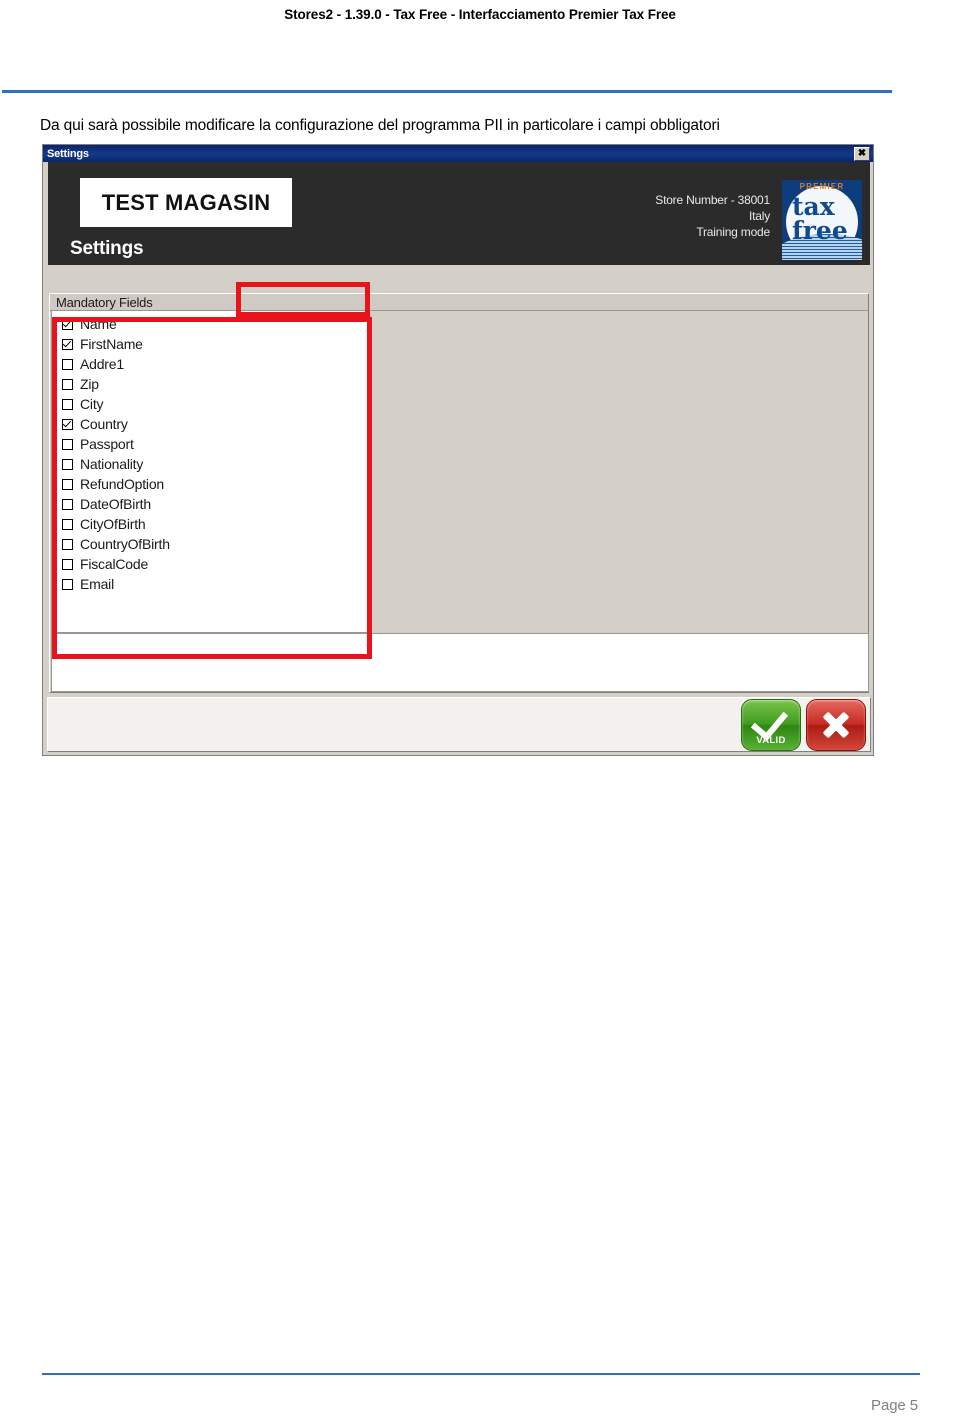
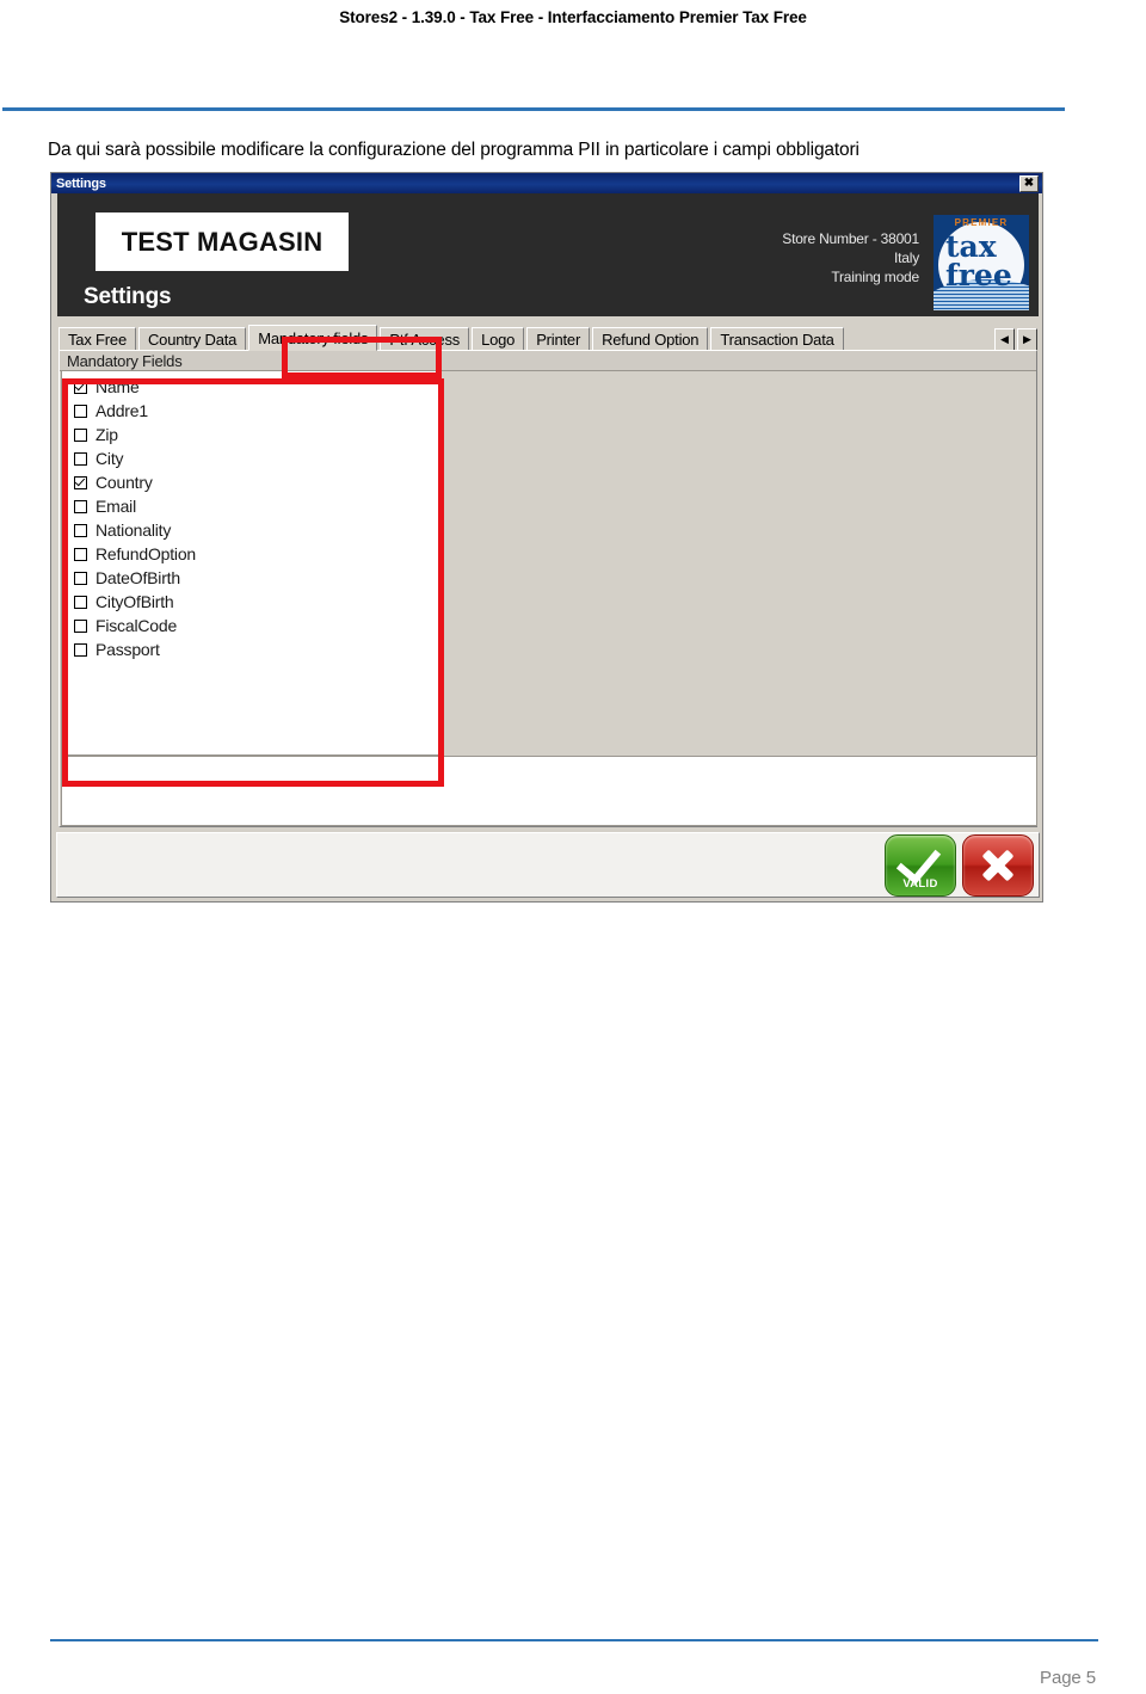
  Stores2 - 1.39.0 - Tax Free - Interfacciamento Premier Tax Free
  Da qui sarà possibile modificare la configurazione del programma PII in particolare i campi obbligatori
  Settings
  ✖
  TEST MAGASIN
  Settings
  Store Number - 38001
  Italy
  Training mode
  PREMIER
  tax
  free
+ Tax Free
+ Country Data
+ Mandatory fields
+ Ptf Access
+ Logo
+ Printer
+ Refund Option
+ Transaction Data
+ ◀
+ ▶
  Mandatory Fields
  Name
- FirstName
  Addre1
  Zip
  City
  Country
- Passport
+ Email
  Nationality
  RefundOption
  DateOfBirth
  CityOfBirth
- CountryOfBirth
  FiscalCode
- Email
+ Passport
  VALID
  Page 5
